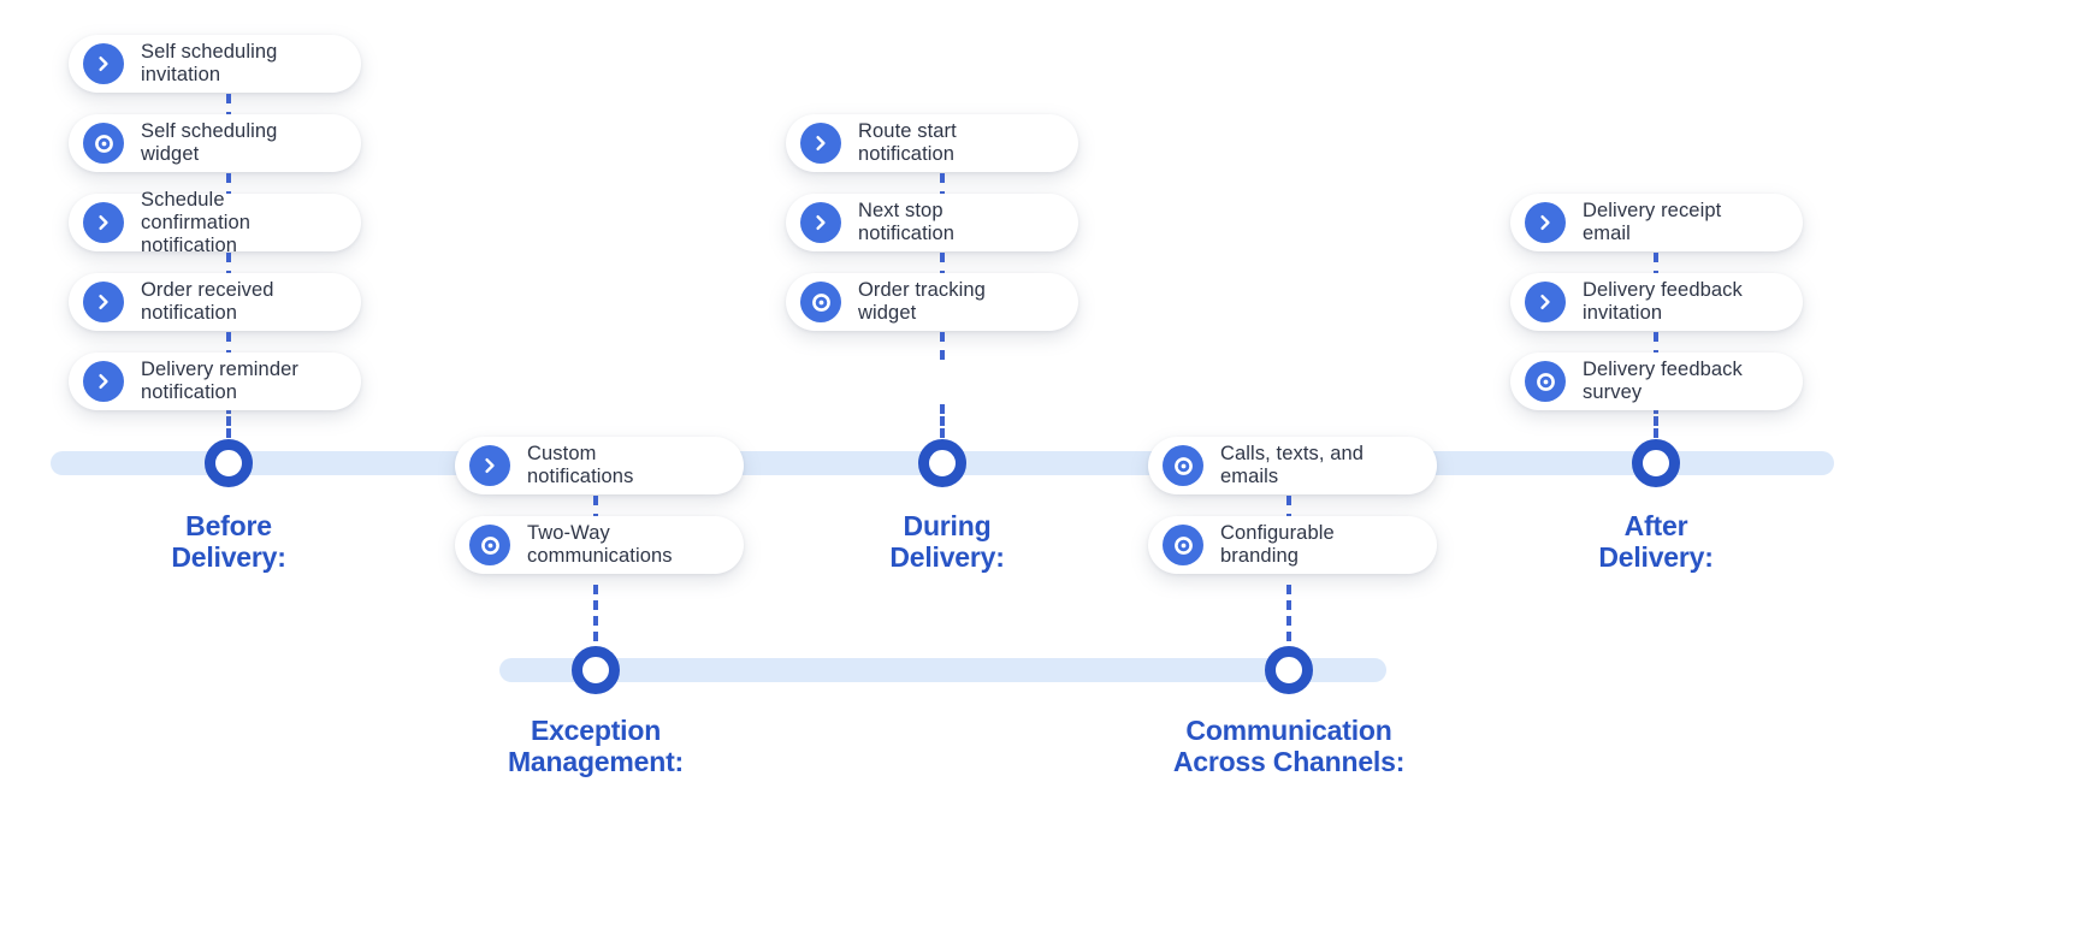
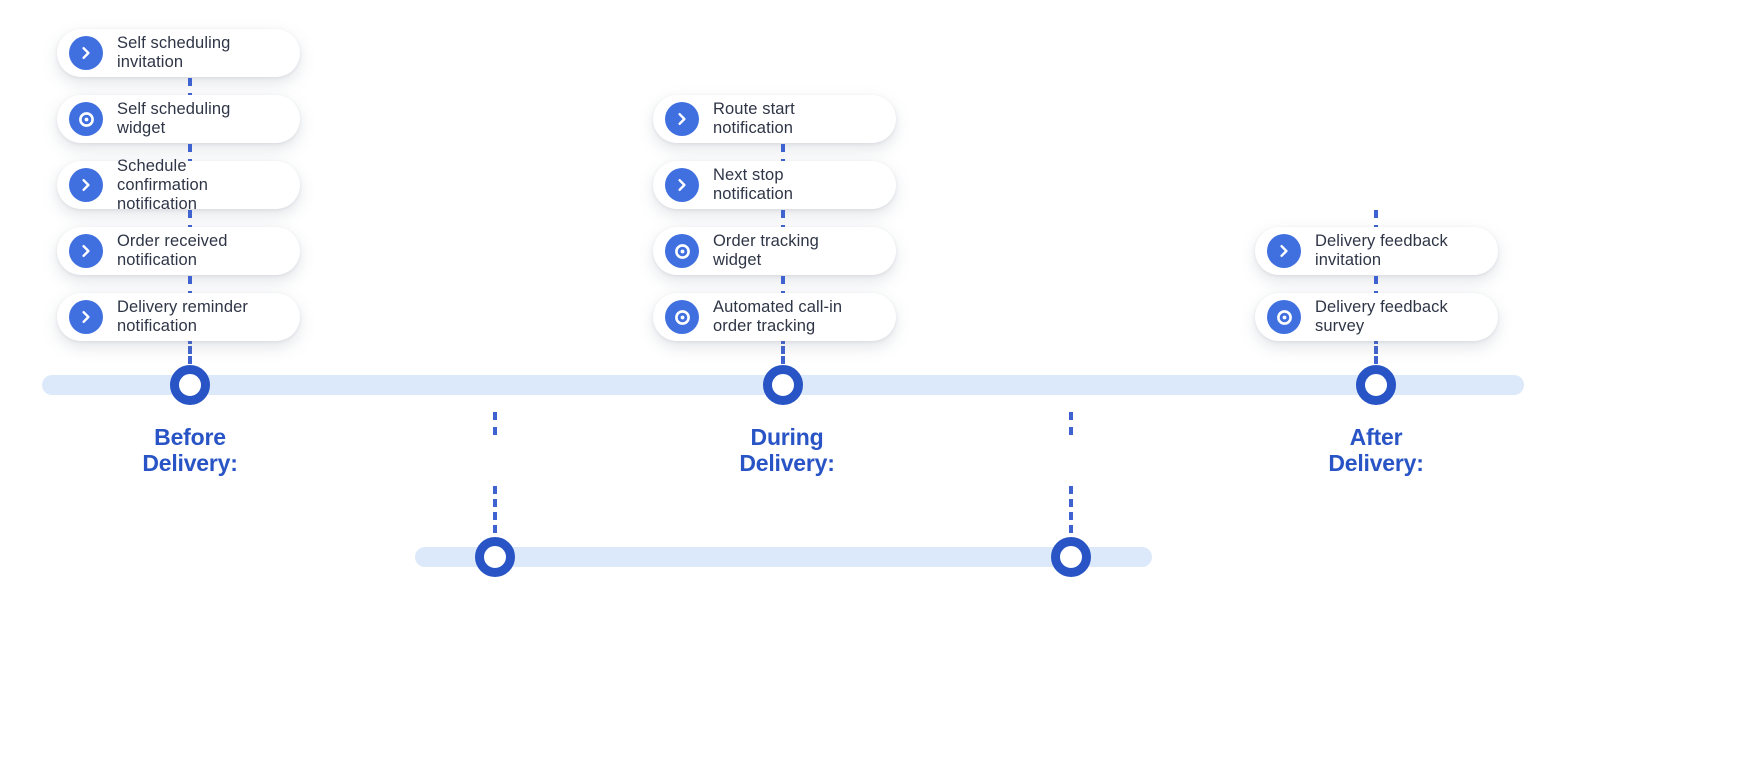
  Self scheduling
  invitation
  Self scheduling
  widget
  Schedule confirmation
  notification
  Order received
  notification
  Delivery reminder
  notification
  Before
  Delivery:
- Custom
- notifications
- Two-Way
- communications
- Exception
- Management:
  Route start
  notification
  Next stop
  notification
  Order tracking
  widget
+ Automated call-in
+ order tracking
  During
  Delivery:
- Calls, texts, and
- emails
- Configurable
- branding
- Communication
- Across Channels:
- Delivery receipt
- email
  Delivery feedback
  invitation
  Delivery feedback
  survey
  After
  Delivery:
